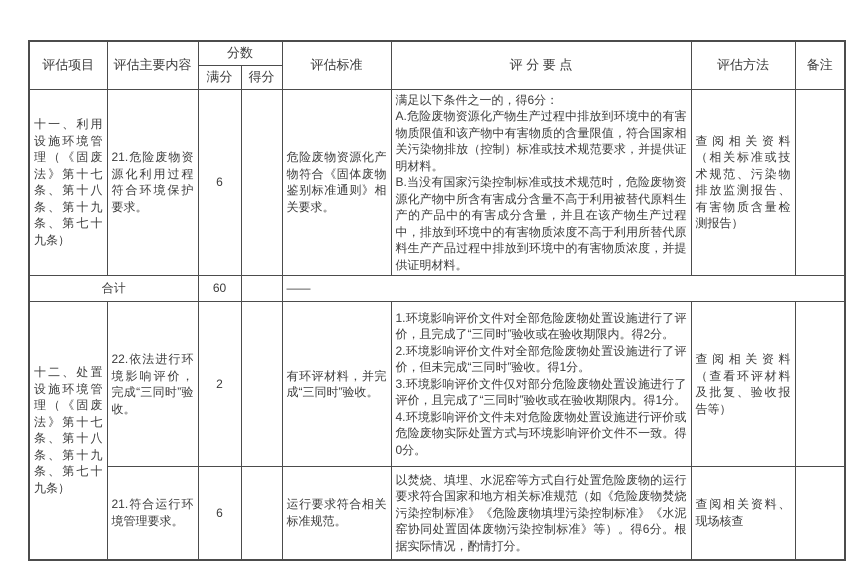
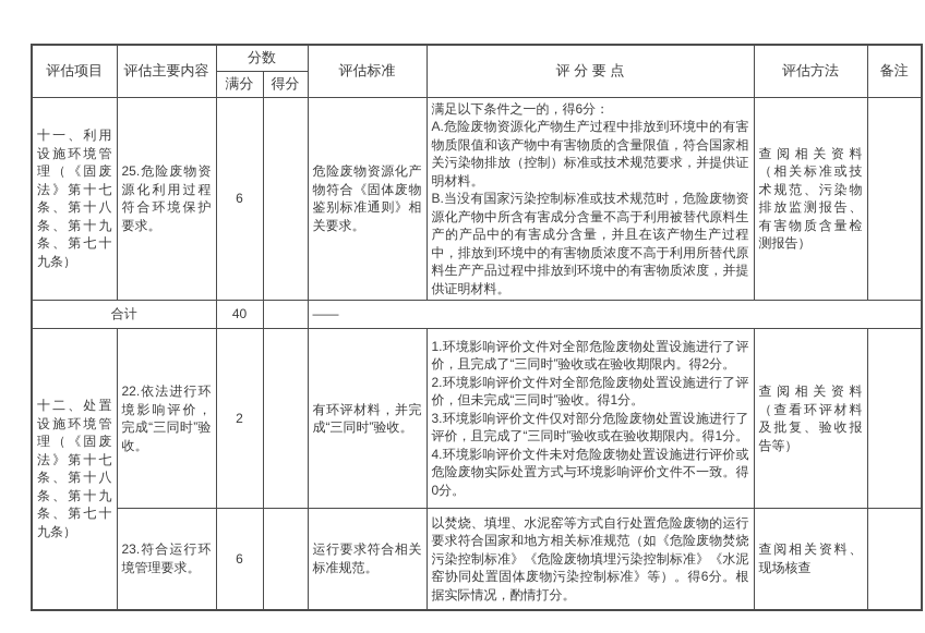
  评估项目	评估主要内容	分数	评估标准	评 分 要 点	评估方法	备注
  满分	得分
- 十一、利用设施环境管理（《固废法》第十七条、第十八条、第十九条、第七十九条）	21.危险废物资源化利用过程符合环境保护要求。	6		危险废物资源化产物符合《固体废物鉴别标准通则》相关要求。	满足以下条件之一的，得6分： A.危险废物资源化产物生产过程中排放到环境中的有害物质限值和该产物中有害物质的含量限值，符合国家相关污染物排放（控制）标准或技术规范要求，并提供证明材料。 B.当没有国家污染控制标准或技术规范时，危险废物资源化产物中所含有害成分含量不高于利用被替代原料生产的产品中的有害成分含量，并且在该产物生产过程中，排放到环境中的有害物质浓度不高于利用所替代原料生产产品过程中排放到环境中的有害物质浓度，并提供证明材料。	查阅相关资料（相关标准或技术规范、污染物排放监测报告、有害物质含量检测报告）
+ 十一、利用设施环境管理（《固废法》第十七条、第十八条、第十九条、第七十九条）	25.危险废物资源化利用过程符合环境保护要求。	6		危险废物资源化产物符合《固体废物鉴别标准通则》相关要求。	满足以下条件之一的，得6分： A.危险废物资源化产物生产过程中排放到环境中的有害物质限值和该产物中有害物质的含量限值，符合国家相关污染物排放（控制）标准或技术规范要求，并提供证明材料。 B.当没有国家污染控制标准或技术规范时，危险废物资源化产物中所含有害成分含量不高于利用被替代原料生产的产品中的有害成分含量，并且在该产物生产过程中，排放到环境中的有害物质浓度不高于利用所替代原料生产产品过程中排放到环境中的有害物质浓度，并提供证明材料。	查阅相关资料（相关标准或技术规范、污染物排放监测报告、有害物质含量检测报告）
- 合计	60		——
+ 合计	40		——
  十二、处置设施环境管理（《固废法》第十七条、第十八条、第十九条、第七十九条）	22.依法进行环境影响评价，完成“三同时”验收。	2		有环评材料，并完成“三同时”验收。	1.环境影响评价文件对全部危险废物处置设施进行了评价，且完成了“三同时”验收或在验收期限内。得2分。 2.环境影响评价文件对全部危险废物处置设施进行了评价，但未完成“三同时”验收。得1分。 3.环境影响评价文件仅对部分危险废物处置设施进行了评价，且完成了“三同时”验收或在验收期限内。得1分。 4.环境影响评价文件未对危险废物处置设施进行评价或危险废物实际处置方式与环境影响评价文件不一致。得0分。	查阅相关资料（查看环评材料及批复、验收报告等）
- 21.符合运行环境管理要求。	6		运行要求符合相关标准规范。	以焚烧、填埋、水泥窑等方式自行处置危险废物的运行要求符合国家和地方相关标准规范（如《危险废物焚烧污染控制标准》《危险废物填埋污染控制标准》《水泥窑协同处置固体废物污染控制标准》等）。得6分。根据实际情况，酌情打分。	查阅相关资料、现场核查
+ 23.符合运行环境管理要求。	6		运行要求符合相关标准规范。	以焚烧、填埋、水泥窑等方式自行处置危险废物的运行要求符合国家和地方相关标准规范（如《危险废物焚烧污染控制标准》《危险废物填埋污染控制标准》《水泥窑协同处置固体废物污染控制标准》等）。得6分。根据实际情况，酌情打分。	查阅相关资料、现场核查
